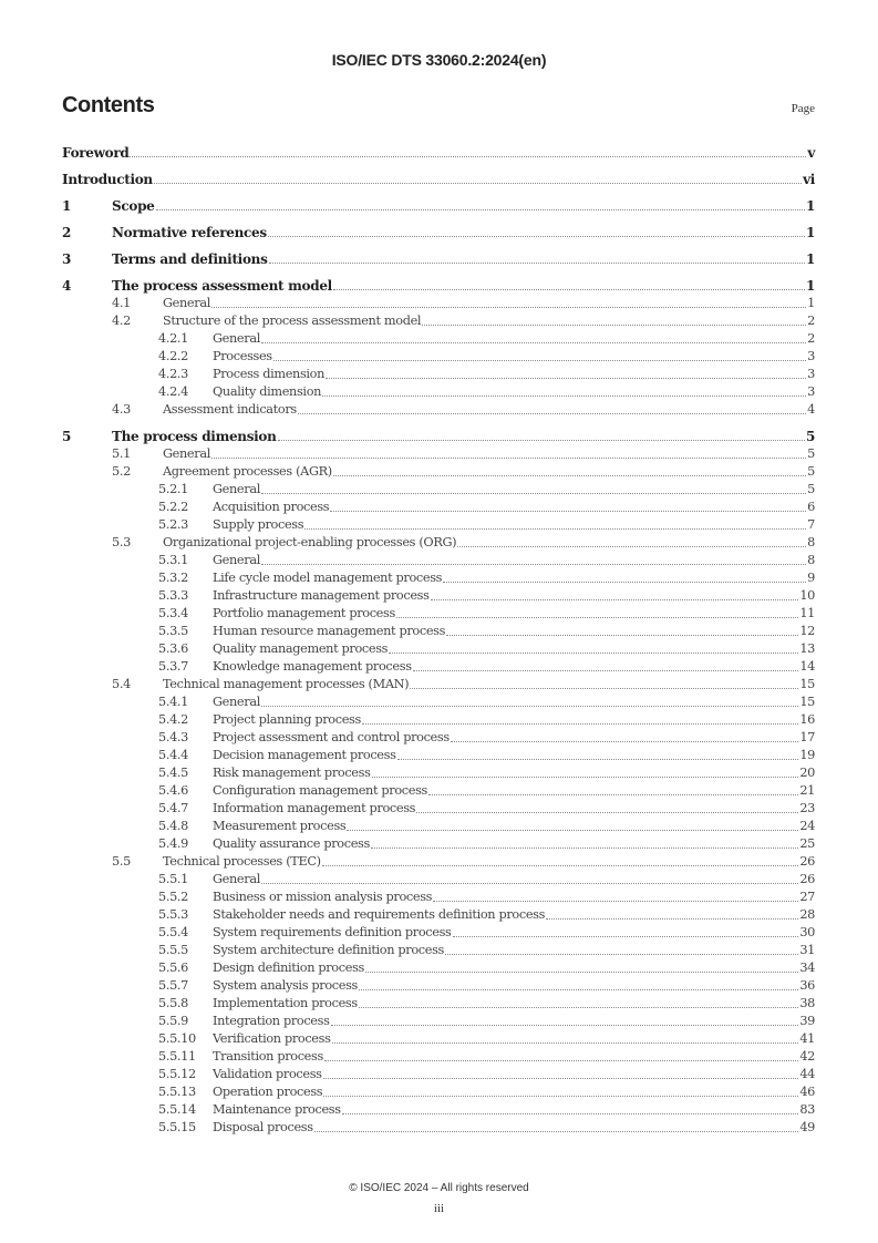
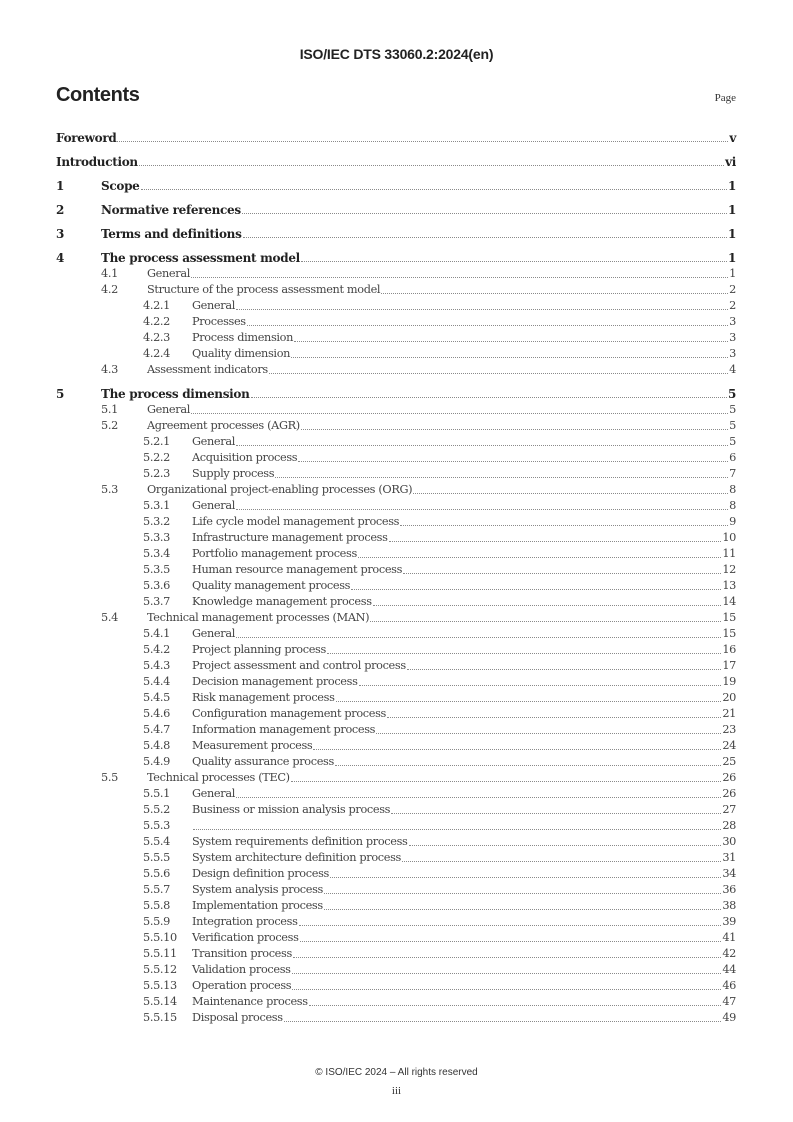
  ISO/IEC DTS 33060.2:2024(en)
  Contents
  Page
  Foreword
  v
  Introduction
  vi
  1
  Scope
  1
  2
  Normative references
  1
  3
  Terms and definitions
  1
  4
  The process assessment model
  1
  4.1
  General
  1
  4.2
  Structure of the process assessment model
  2
  4.2.1
  General
  2
  4.2.2
  Processes
  3
  4.2.3
  Process dimension
  3
  4.2.4
  Quality dimension
  3
  4.3
  Assessment indicators
  4
  5
  The process dimension
  5
  5.1
  General
  5
  5.2
  Agreement processes (AGR)
  5
  5.2.1
  General
  5
  5.2.2
  Acquisition process
  6
  5.2.3
  Supply process
  7
  5.3
  Organizational project-enabling processes (ORG)
  8
  5.3.1
  General
  8
  5.3.2
  Life cycle model management process
  9
  5.3.3
  Infrastructure management process
  10
  5.3.4
  Portfolio management process
  11
  5.3.5
  Human resource management process
  12
  5.3.6
  Quality management process
  13
  5.3.7
  Knowledge management process
  14
  5.4
  Technical management processes (MAN)
  15
  5.4.1
  General
  15
  5.4.2
  Project planning process
  16
  5.4.3
  Project assessment and control process
  17
  5.4.4
  Decision management process
  19
  5.4.5
  Risk management process
  20
  5.4.6
  Configuration management process
  21
  5.4.7
  Information management process
  23
  5.4.8
  Measurement process
  24
  5.4.9
  Quality assurance process
  25
  5.5
  Technical processes (TEC)
  26
  5.5.1
  General
  26
  5.5.2
  Business or mission analysis process
  27
  5.5.3
- Stakeholder needs and requirements definition process
  28
  5.5.4
  System requirements definition process
  30
  5.5.5
  System architecture definition process
  31
  5.5.6
  Design definition process
  34
  5.5.7
  System analysis process
  36
  5.5.8
  Implementation process
  38
  5.5.9
  Integration process
  39
  5.5.10
  Verification process
  41
  5.5.11
  Transition process
  42
  5.5.12
  Validation process
  44
  5.5.13
  Operation process
  46
  5.5.14
  Maintenance process
- 83
+ 47
  5.5.15
  Disposal process
  49
  © ISO/IEC 2024 – All rights reserved
  iii
